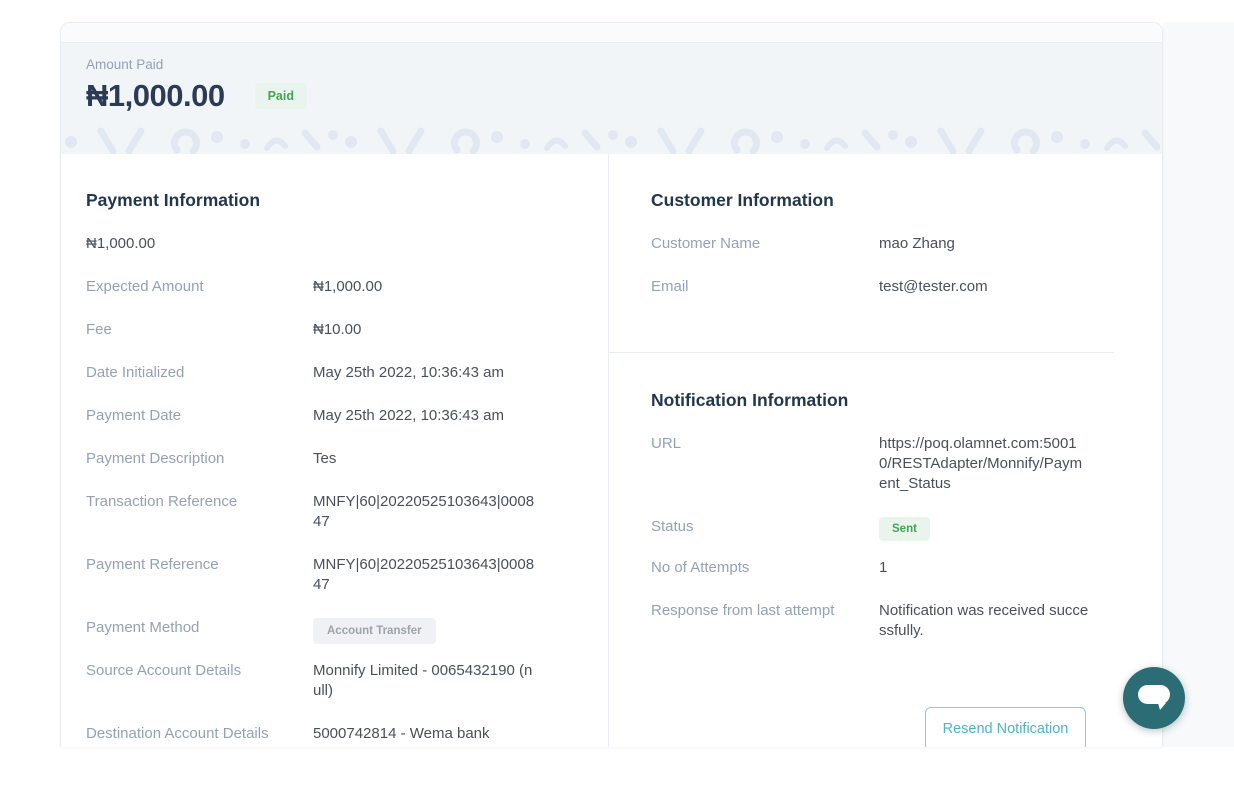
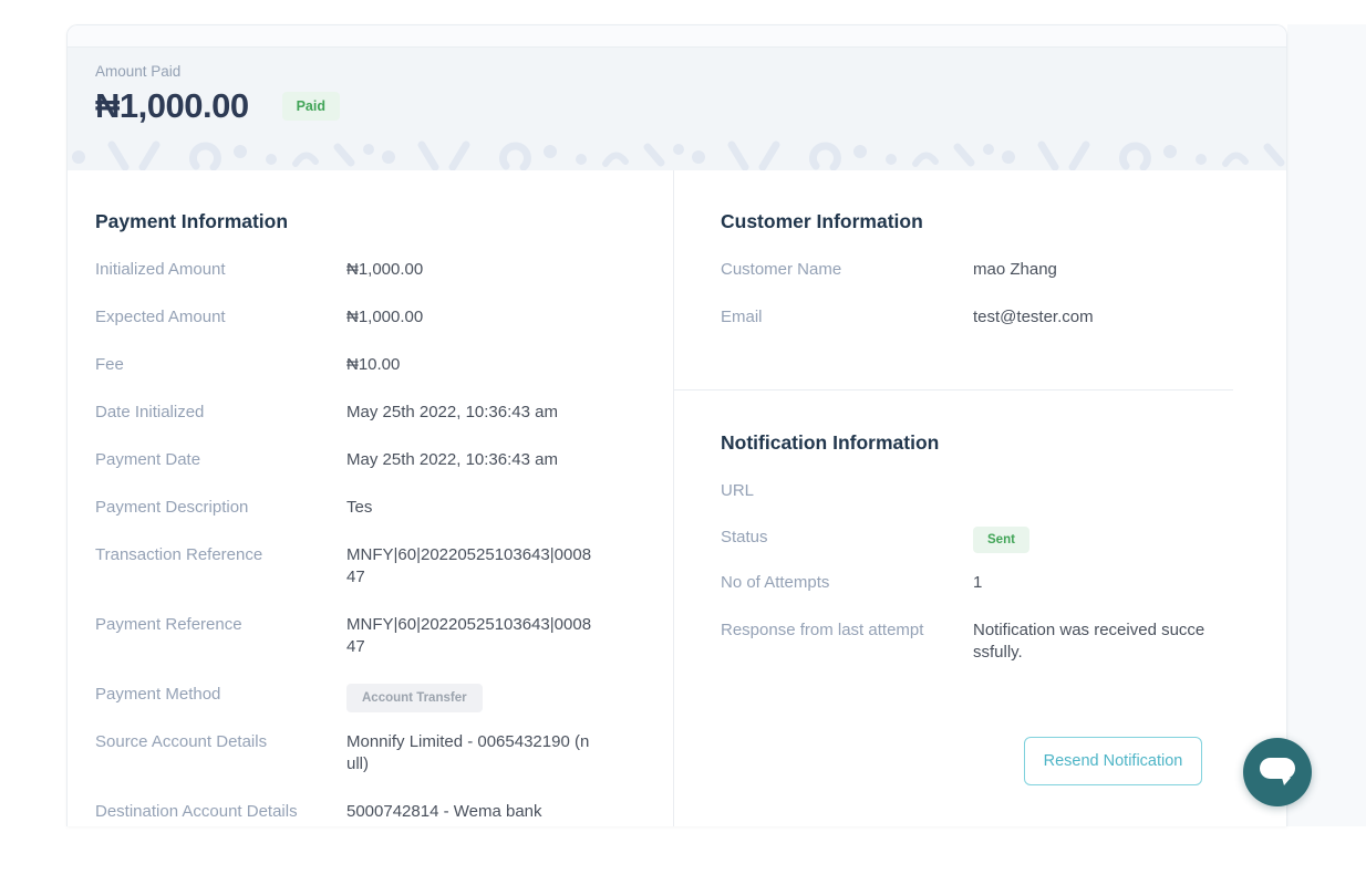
  Amount Paid
  ₦1,000.00
  Paid
  Payment Information
+ Initialized Amount
  ₦1,000.00
  Expected Amount
  ₦1,000.00
  Fee
  ₦10.00
  Date Initialized
  May 25th 2022, 10:36:43 am
  Payment Date
  May 25th 2022, 10:36:43 am
  Payment Description
  Tes
  Transaction Reference
  MNFY|60|20220525103643|000847
  Payment Reference
  MNFY|60|20220525103643|000847
  Payment Method
  Account Transfer
  Source Account Details
  Monnify Limited - 0065432190 (null)
  Destination Account Details
  5000742814 - Wema bank
  Customer Information
  Customer Name
  mao Zhang
  Email
  test@tester.com
  Notification Information
  URL
- https://poq.olamnet.com:50010/RESTAdapter/Monnify/Payment_Status
  Status
  Sent
  No of Attempts
  1
  Response from last attempt
  Notification was received successfully.
  Resend Notification
